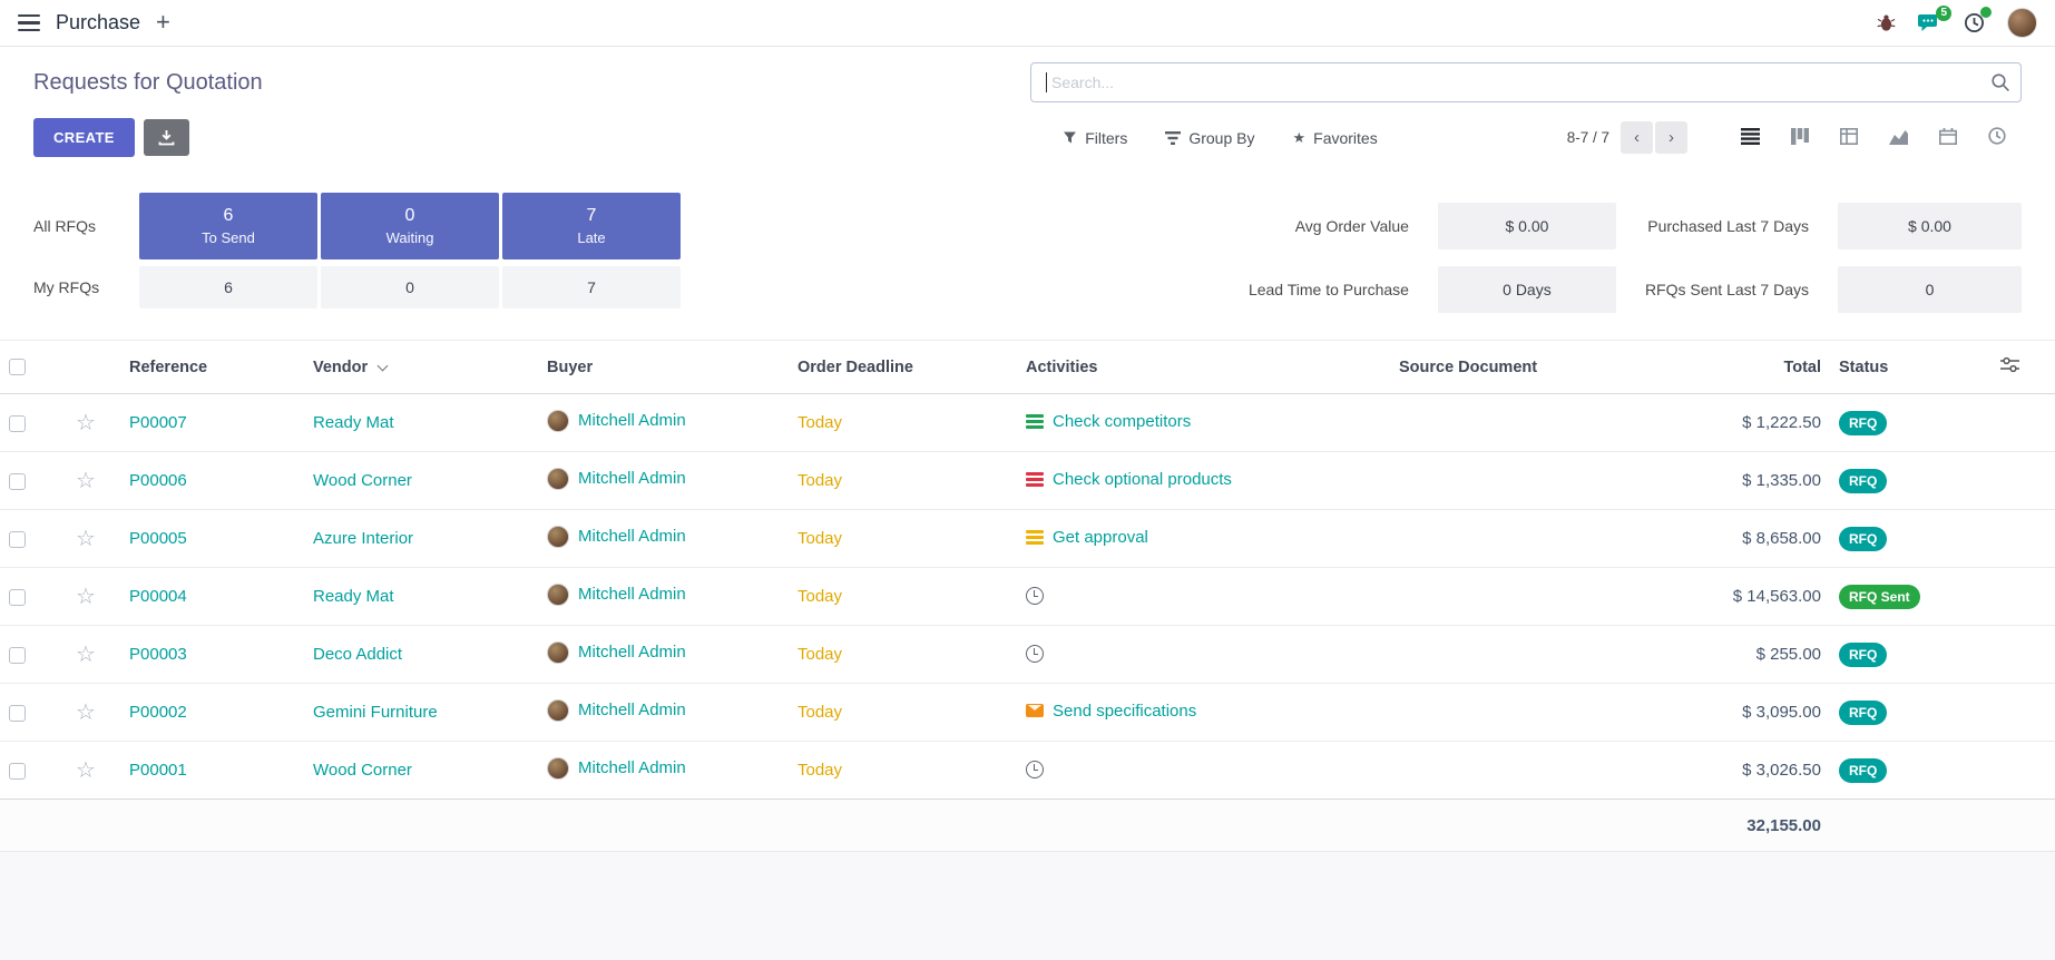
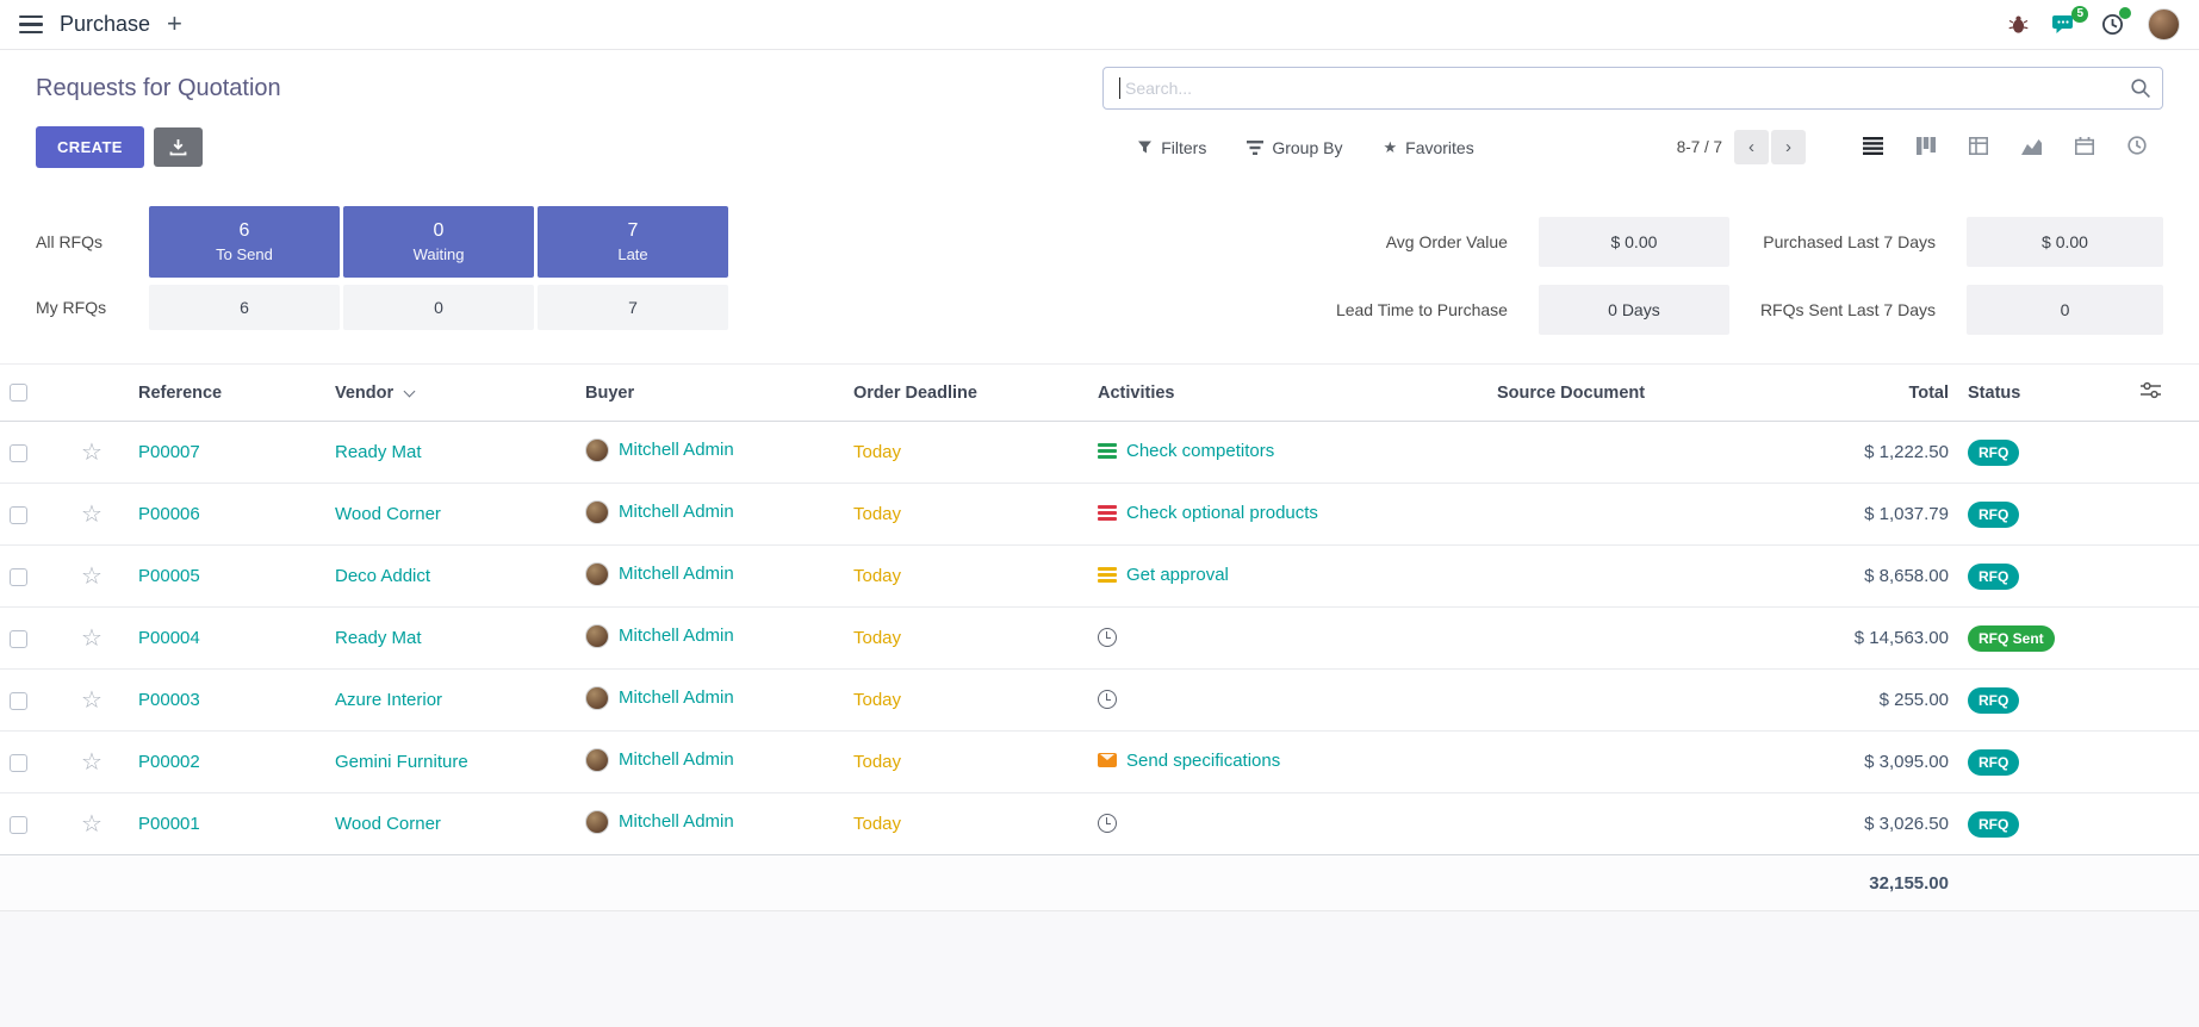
  Purchase
  +
  5
  Requests for Quotation
  Search...
  CREATE
  Filters
  Group By
  ★
  Favorites
  8-7 / 7
  ‹
  ›
  All RFQs
  6
  To Send
  0
  Waiting
  7
  Late
  My RFQs
  6
  0
  7
  Avg Order Value
  $ 0.00
  Purchased Last 7 Days
  $ 0.00
  Lead Time to Purchase
  0 Days
  RFQs Sent Last 7 Days
  0
  		Reference	Vendor	Buyer	Order Deadline	Activities	Source Document	Total	Status
  	☆	P00007	Ready Mat	Mitchell Admin	Today	Check competitors		$ 1,222.50	RFQ
- 	☆	P00006	Wood Corner	Mitchell Admin	Today	Check optional products		$ 1,335.00	RFQ
+ 	☆	P00006	Wood Corner	Mitchell Admin	Today	Check optional products		$ 1,037.79	RFQ
- 	☆	P00005	Azure Interior	Mitchell Admin	Today	Get approval		$ 8,658.00	RFQ
+ 	☆	P00005	Deco Addict	Mitchell Admin	Today	Get approval		$ 8,658.00	RFQ
  	☆	P00004	Ready Mat	Mitchell Admin	Today			$ 14,563.00	RFQ Sent
- 	☆	P00003	Deco Addict	Mitchell Admin	Today			$ 255.00	RFQ
+ 	☆	P00003	Azure Interior	Mitchell Admin	Today			$ 255.00	RFQ
  	☆	P00002	Gemini Furniture	Mitchell Admin	Today	Send specifications		$ 3,095.00	RFQ
  	☆	P00001	Wood Corner	Mitchell Admin	Today			$ 3,026.50	RFQ
  	32,155.00
